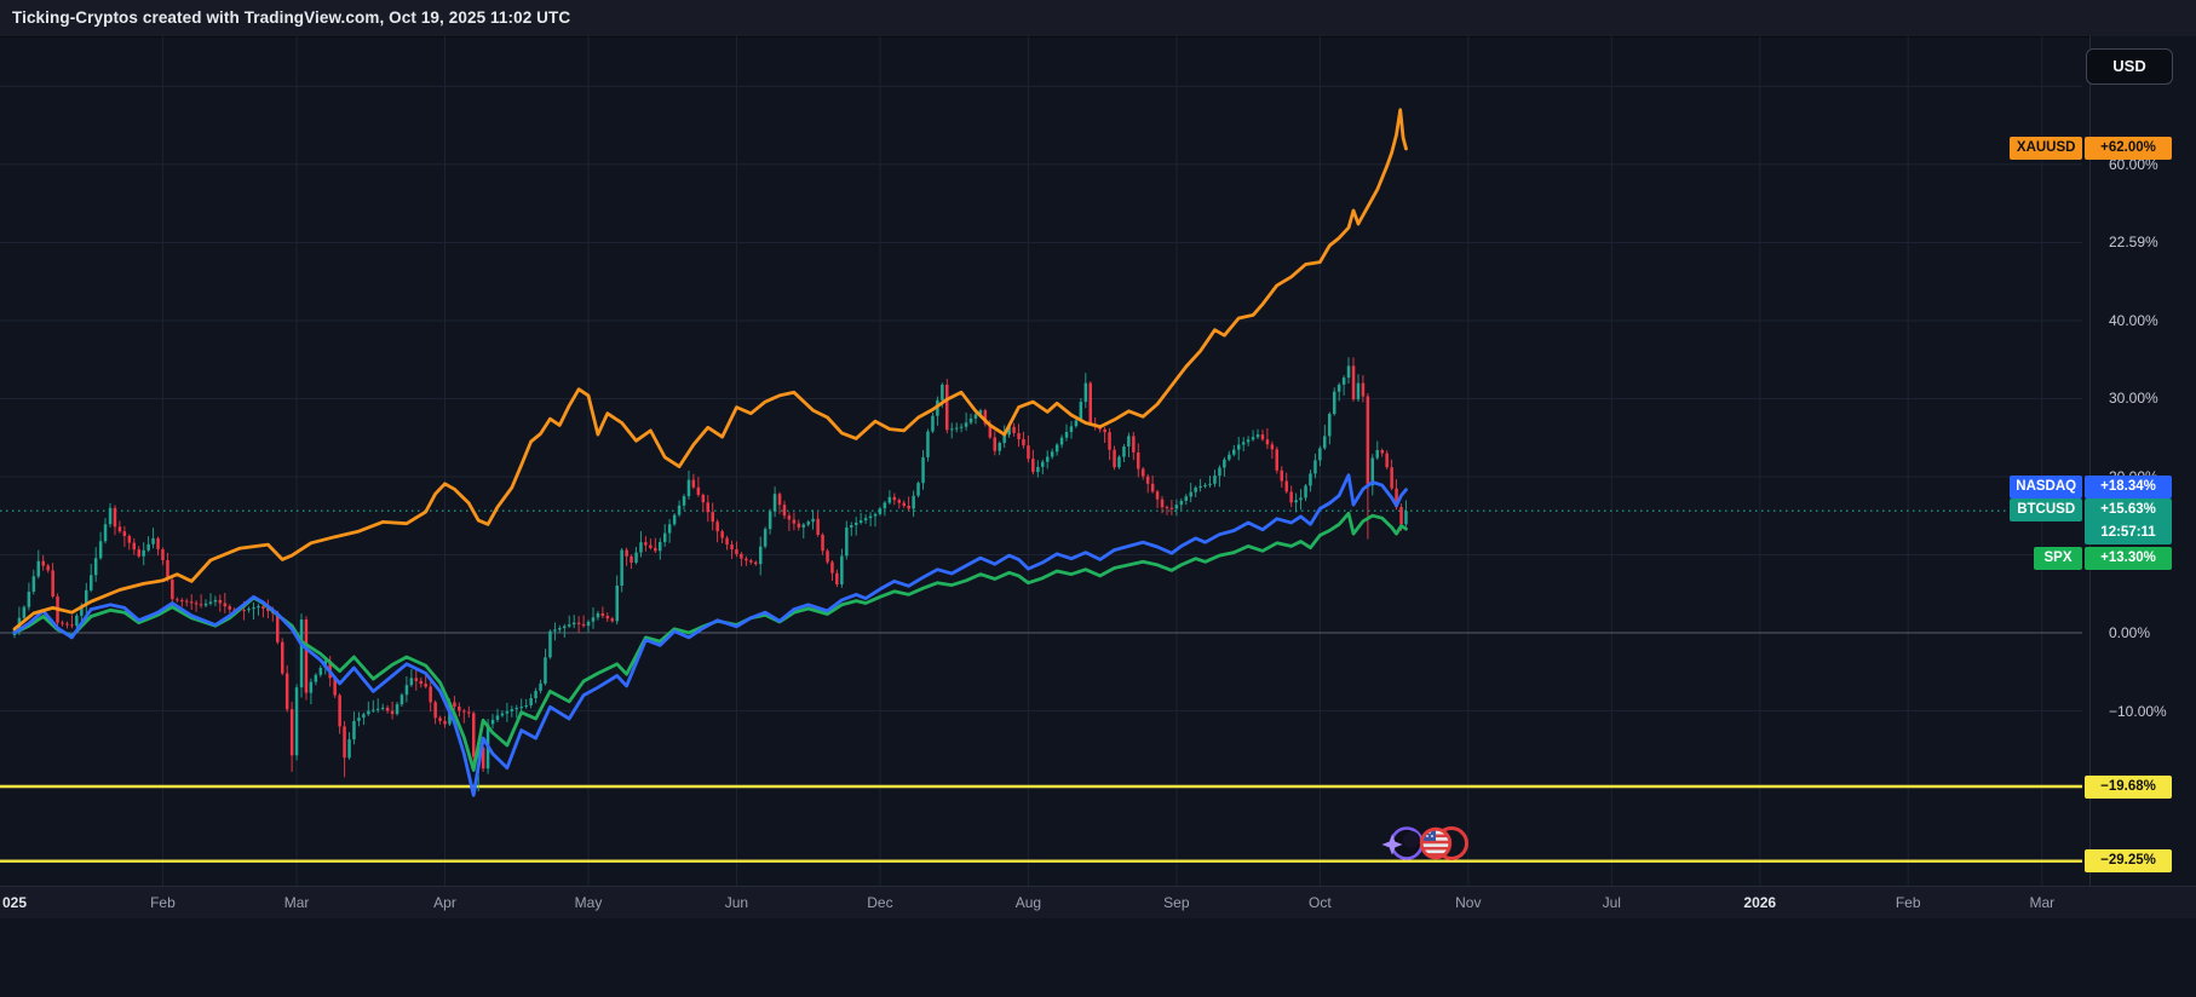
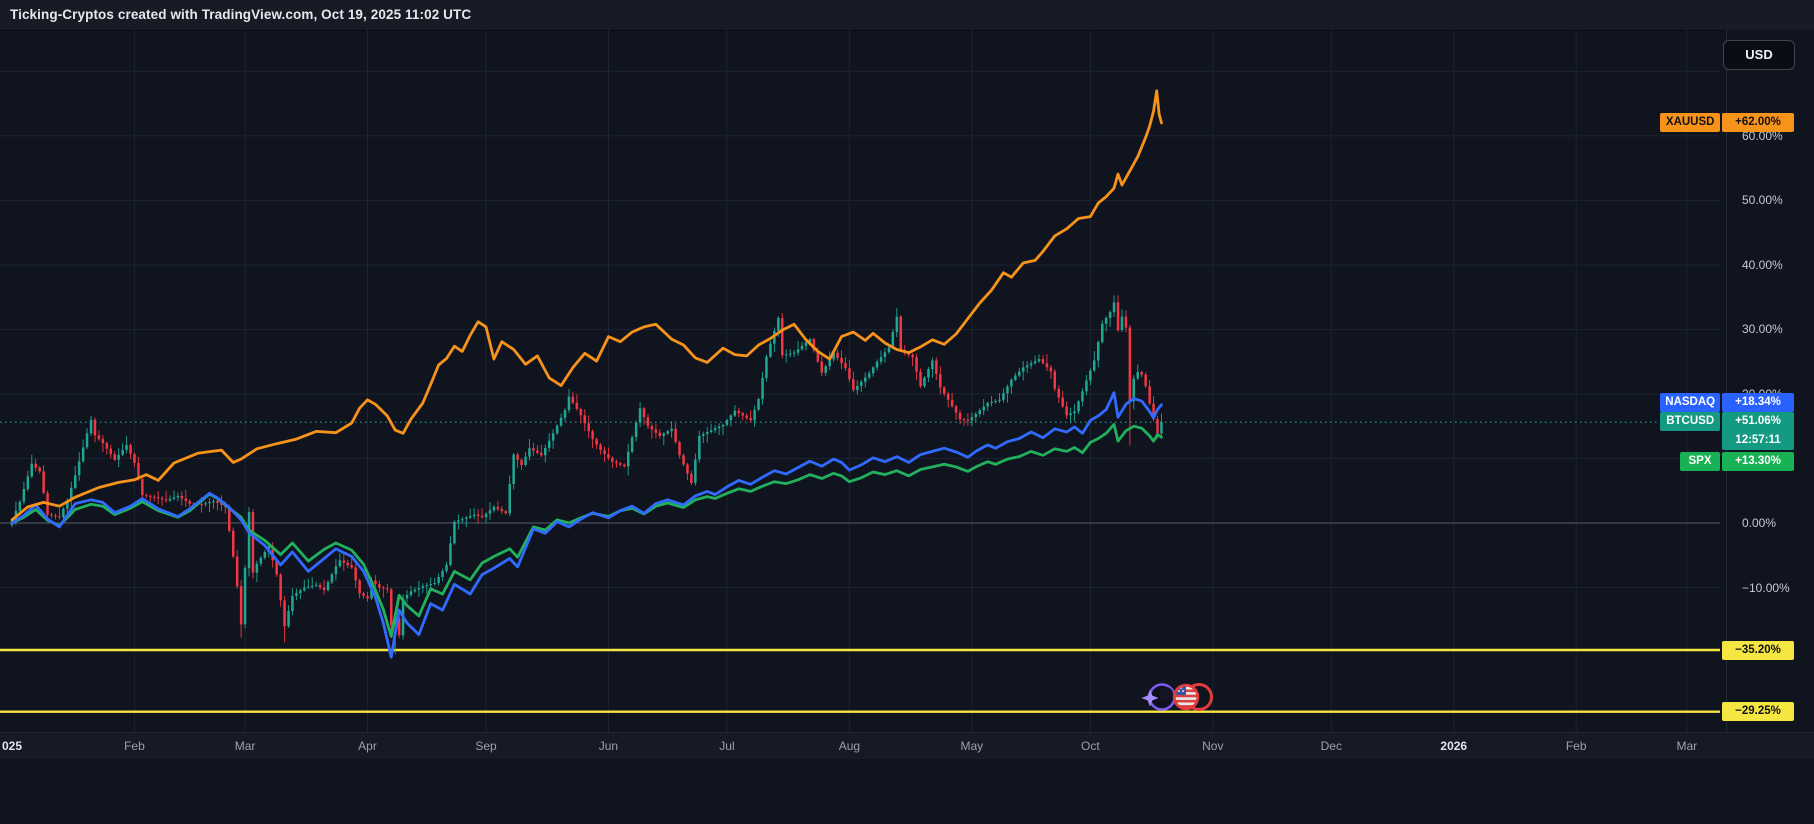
  Ticking-Cryptos created with TradingView.com, Oct 19, 2025 11:02 UTC
  USD
  025
  Feb
  Mar
  Apr
- May
+ Sep
  Jun
- Dec
+ Jul
  Aug
- Sep
+ May
  Oct
  Nov
- Jul
+ Dec
  2026
  Feb
  Mar
  60.00%
- 22.59%
+ 50.00%
  40.00%
  30.00%
  0.00%
  −10.00%
  XAUUSD
  +62.00%
  NASDAQ
  +18.34%
  BTCUSD
- +15.63%
+ +51.06%
  12:57:11
  SPX
  +13.30%
- −19.68%
+ −35.20%
  −29.25%
